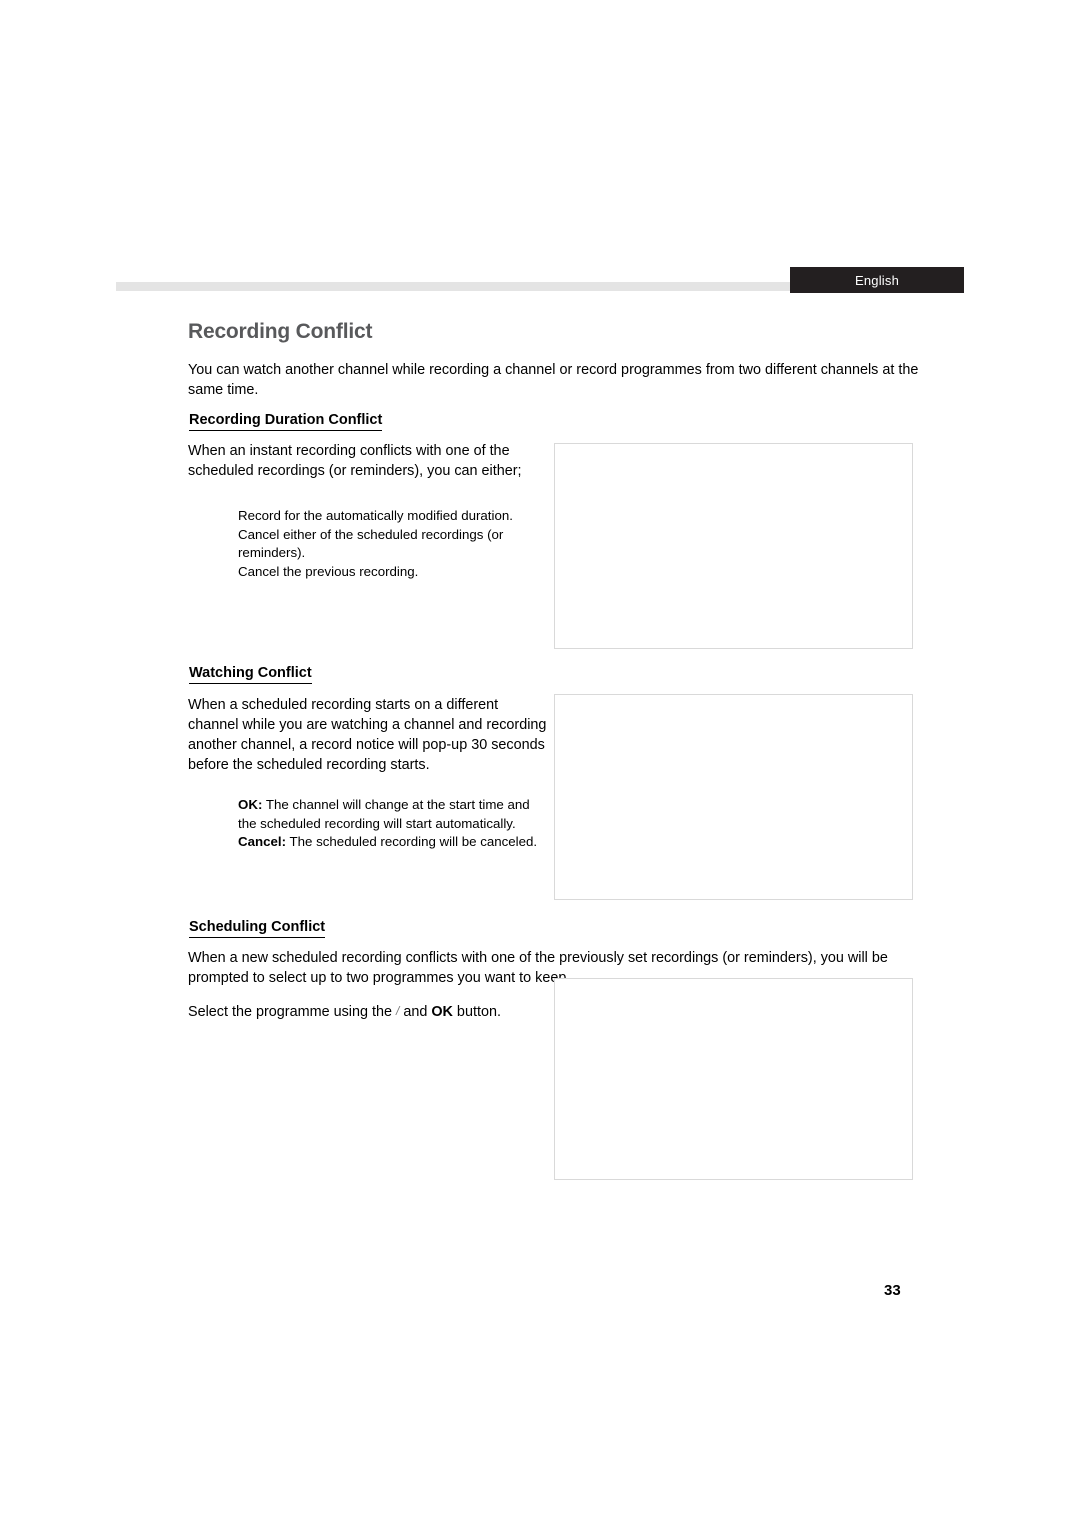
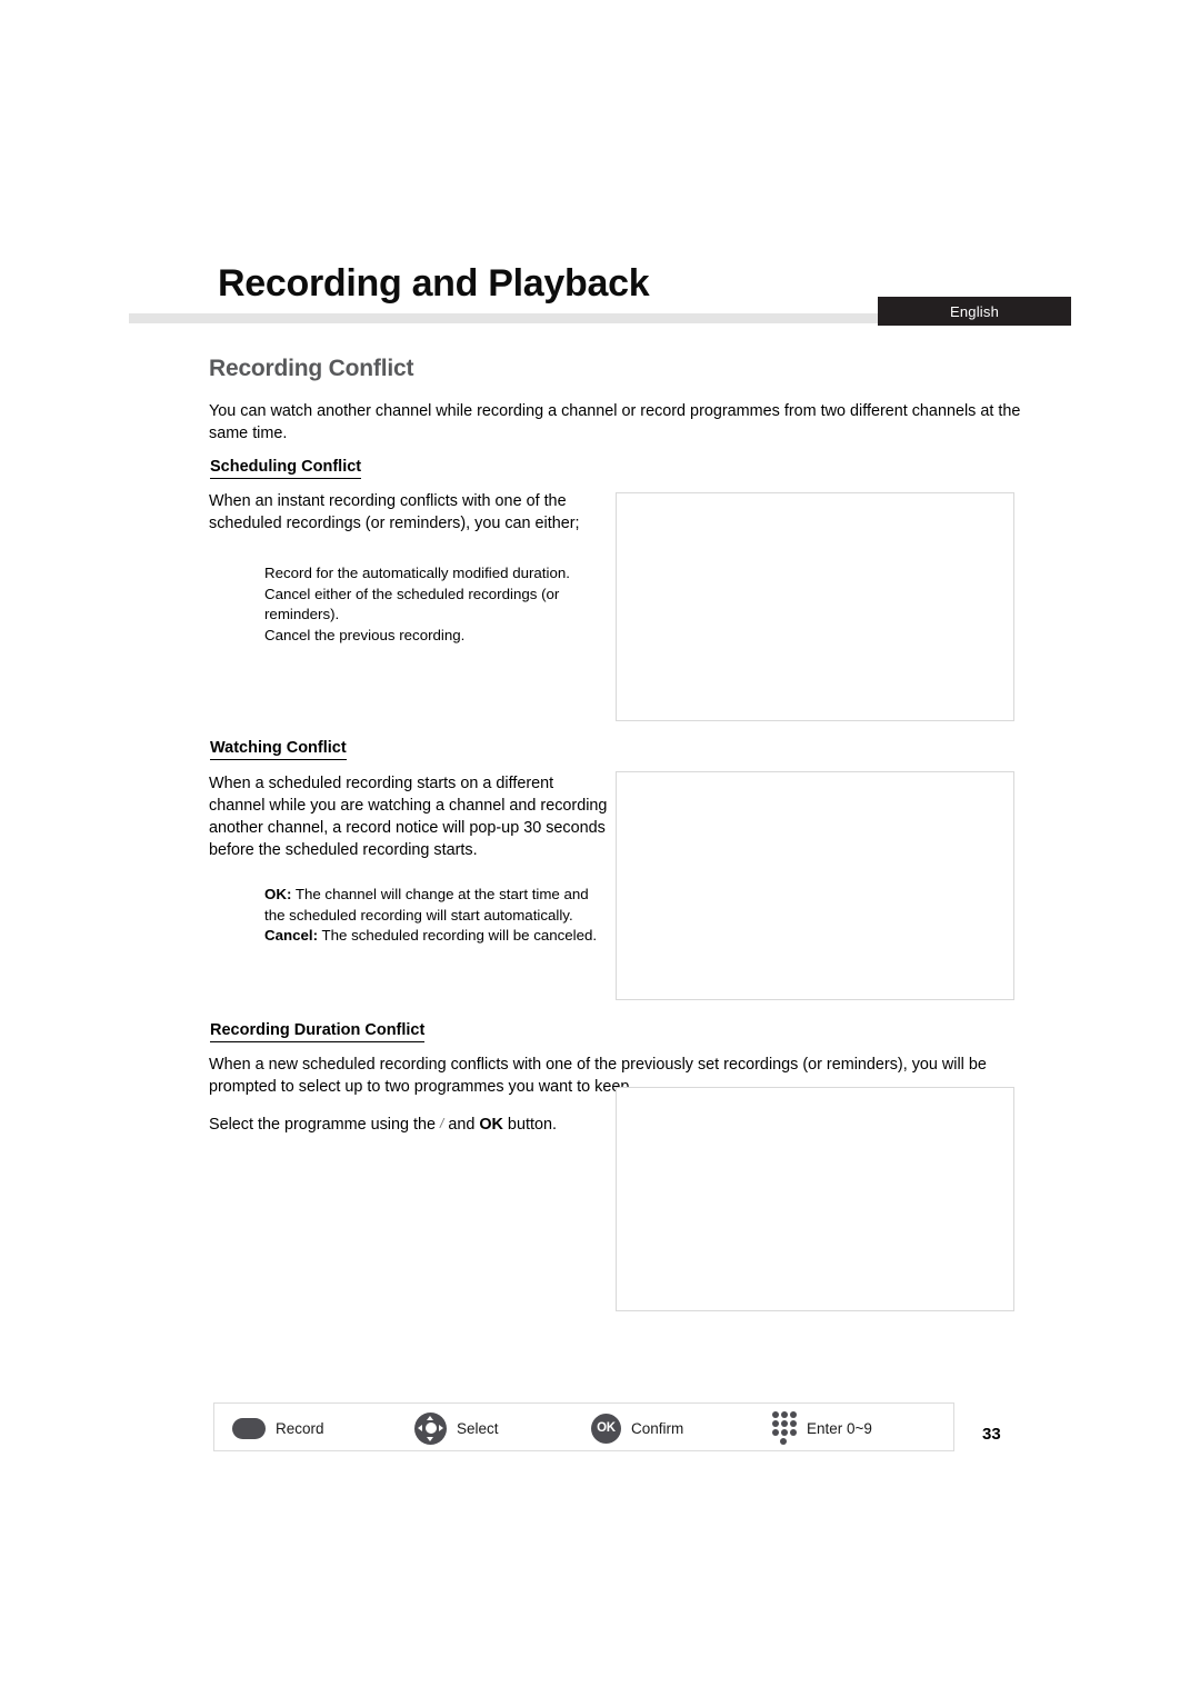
+ Recording and Playback
  English
  Recording Conflict
  You can watch another channel while recording a channel or record programmes from two different channels at the same time.
- Recording Duration Conflict
+ Scheduling Conflict
  When an instant recording conflicts with one of the scheduled recordings (or reminders), you can either;
  Record for the automatically modified duration.
  Cancel either of the scheduled recordings (or reminders).
  Cancel the previous recording.
  Watching Conflict
  When a scheduled recording starts on a different channel while you are watching a channel and recording another channel, a record notice will pop-up 30 seconds before the scheduled recording starts.
  OK: The channel will change at the start time and the scheduled recording will start automatically.
  Cancel: The scheduled recording will be canceled.
- Scheduling Conflict
+ Recording Duration Conflict
  When a new scheduled recording conflicts with one of the previously set recordings (or reminders), you will be prompted to select up to two programmes you want to ke
  Select the programme using the / and OK button.
+ Record
+ Select
+ OK
+ Confirm
+ Enter 0~9
  33
